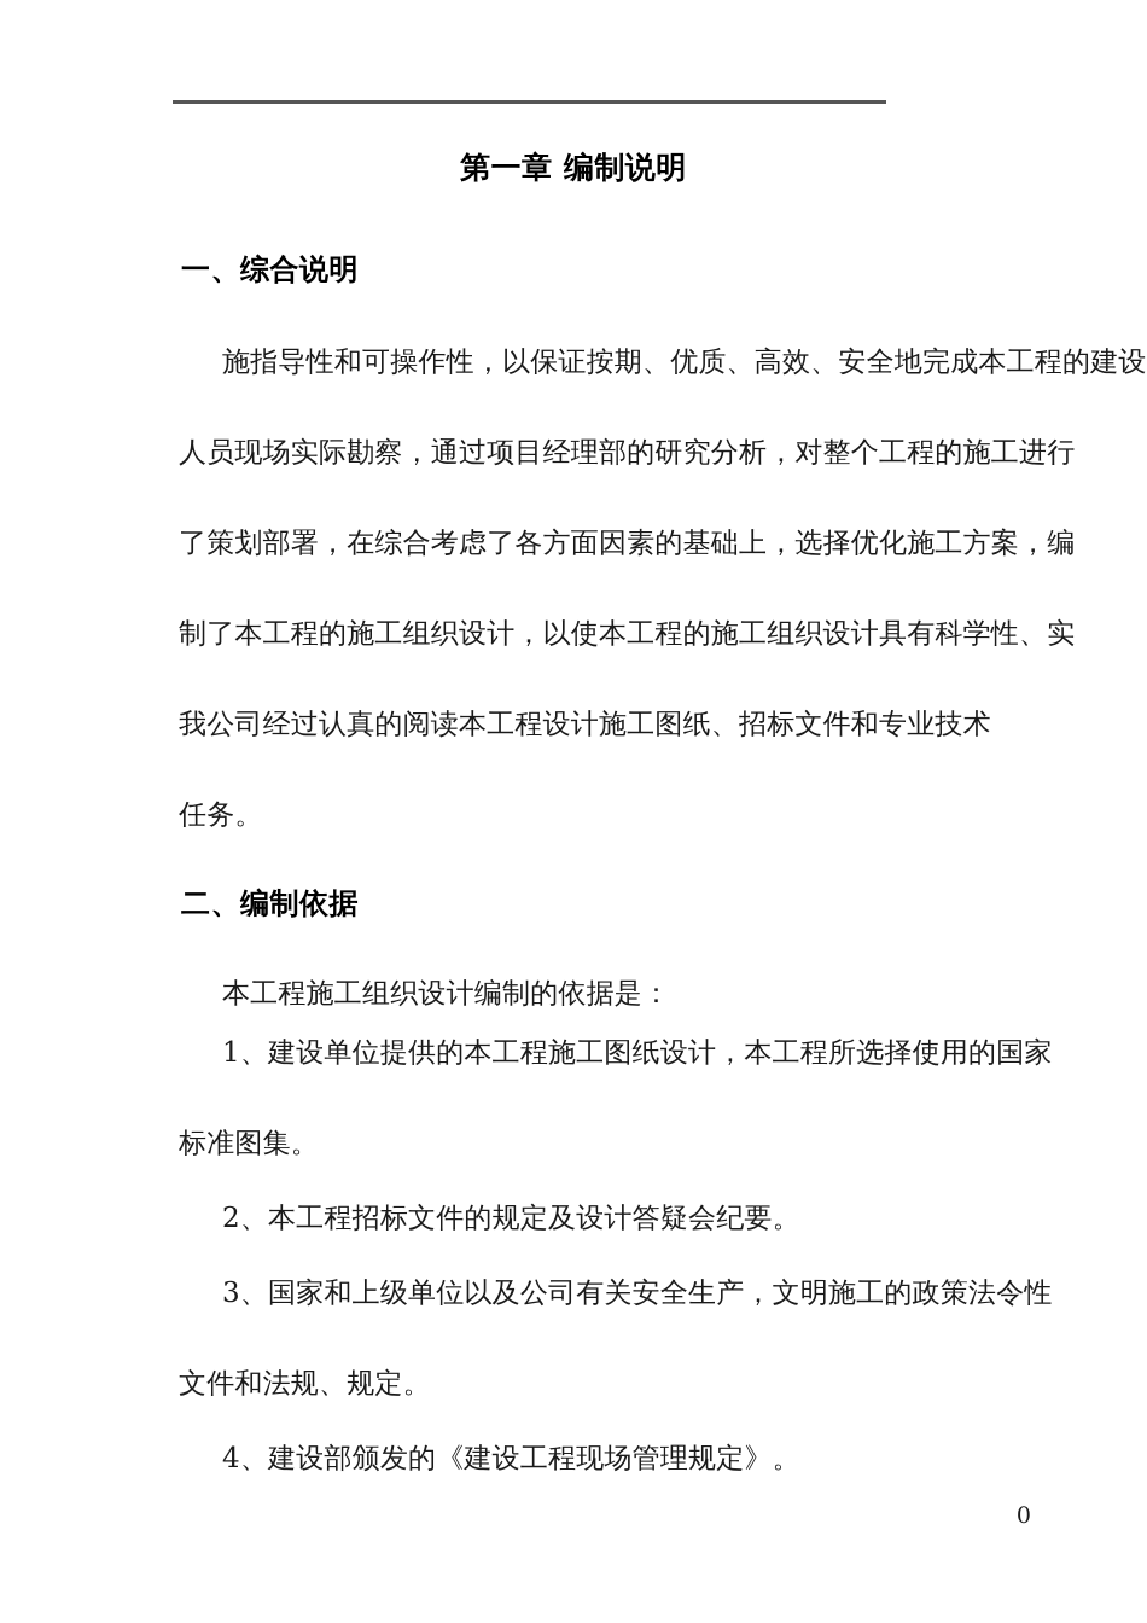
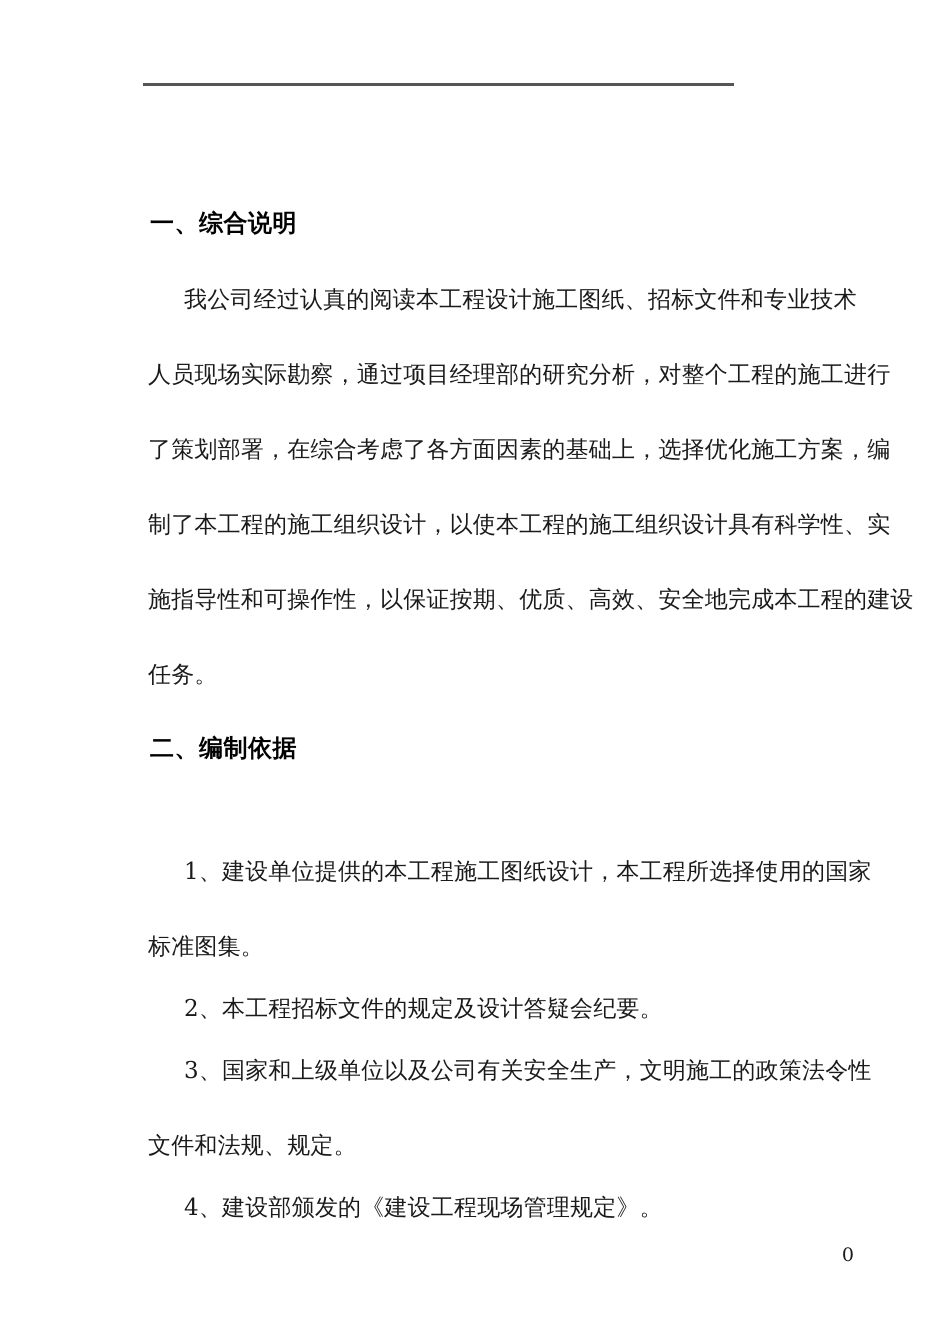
- 第一章 编制说明
  一、综合说明
- 施指导性和可操作性，以保证按期、优质、高效、安全地完成本工程的建设
+ 我公司经过认真的阅读本工程设计施工图纸、招标文件和专业技术
  人员现场实际勘察，通过项目经理部的研究分析，对整个工程的施工进行
  了策划部署，在综合考虑了各方面因素的基础上，选择优化施工方案，编
  制了本工程的施工组织设计，以使本工程的施工组织设计具有科学性、实
- 我公司经过认真的阅读本工程设计施工图纸、招标文件和专业技术
+ 施指导性和可操作性，以保证按期、优质、高效、安全地完成本工程的建设
  任务。
  二、编制依据
- 本工程施工组织设计编制的依据是：
  1、建设单位提供的本工程施工图纸设计，本工程所选择使用的国家
  标准图集。
  2、本工程招标文件的规定及设计答疑会纪要。
  3、国家和上级单位以及公司有关安全生产，文明施工的政策法令性
  文件和法规、规定。
  4、建设部颁发的《建设工程现场管理规定》。
  0
